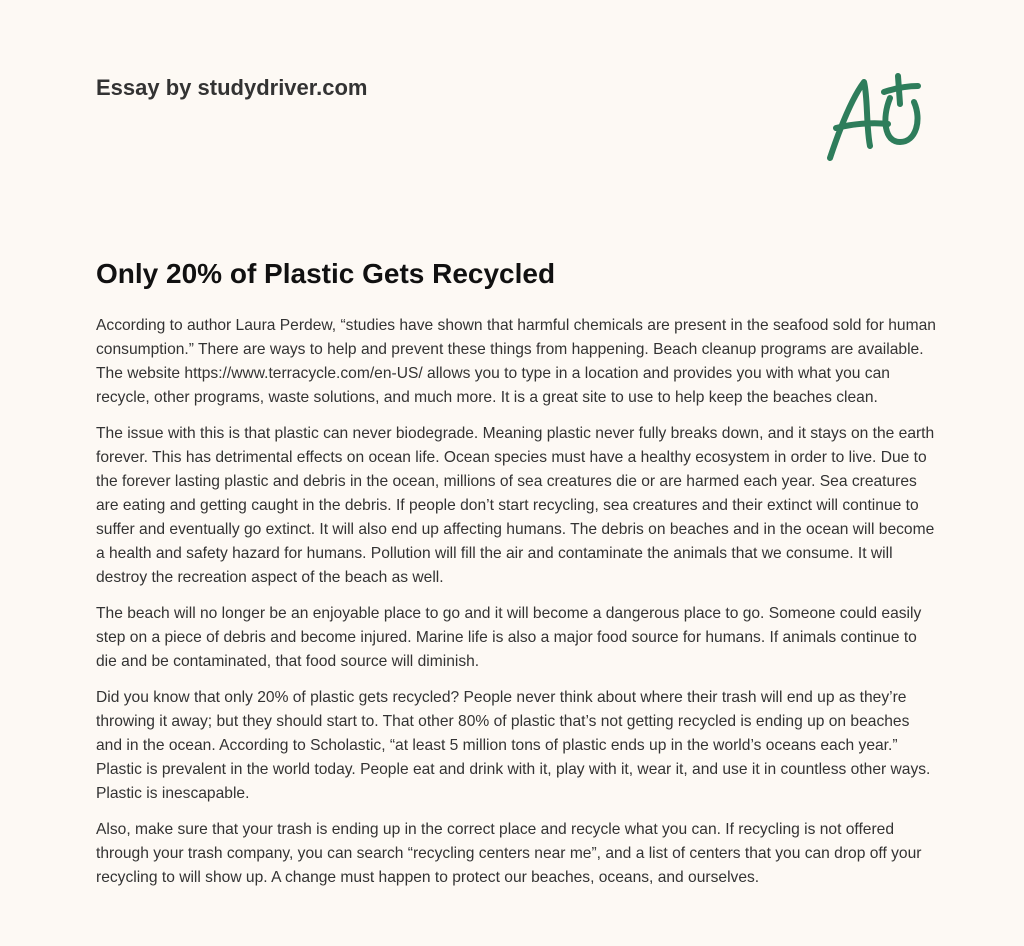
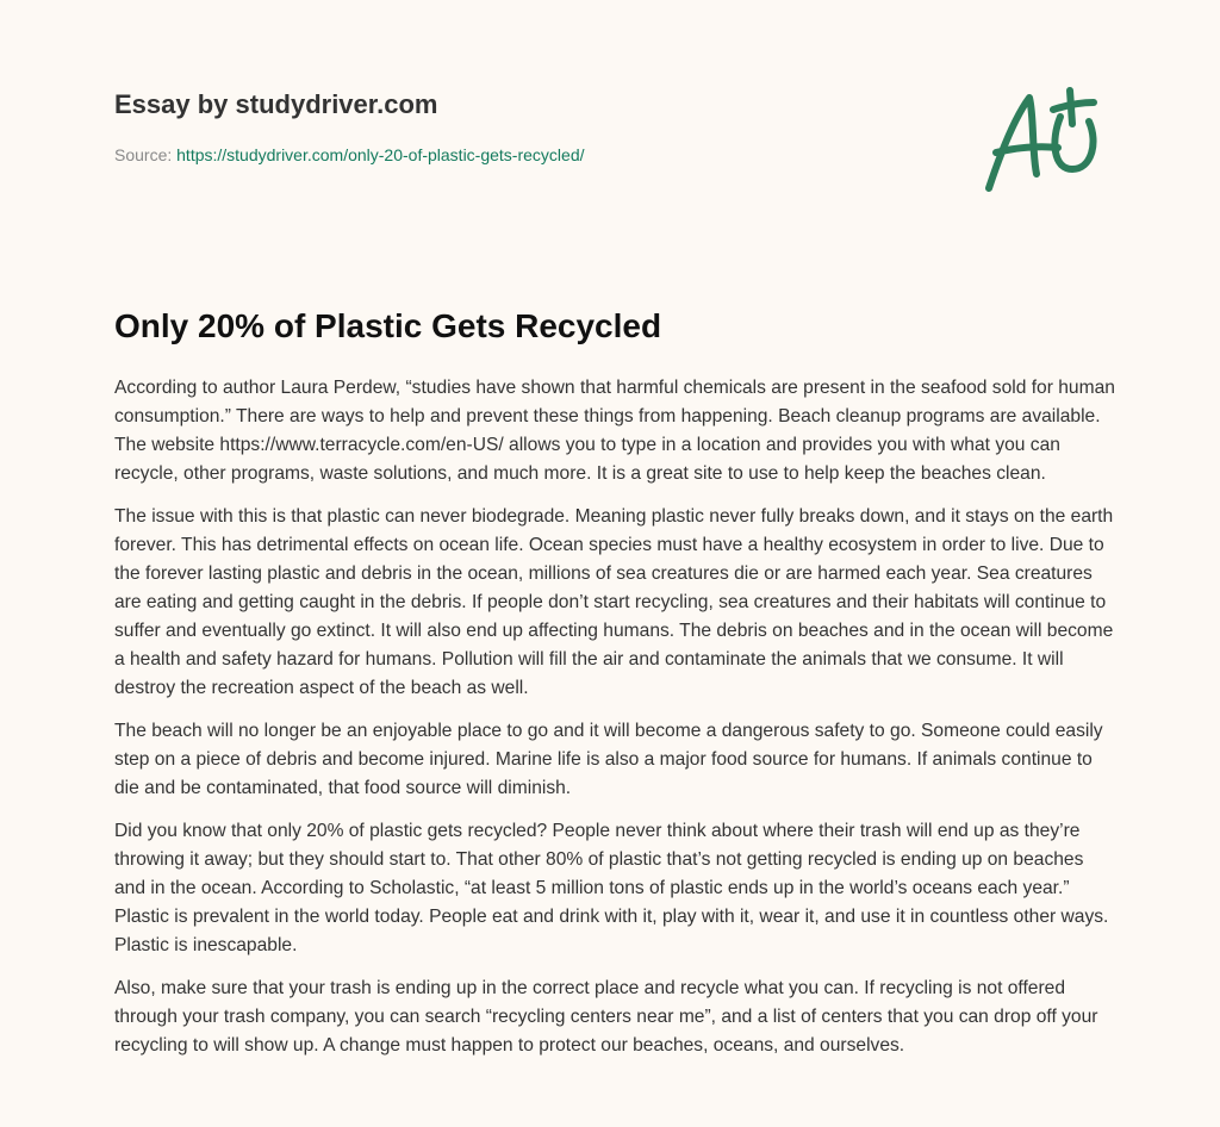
  Essay by studydriver.com
+ Source: https://studydriver.com/only-20-of-plastic-gets-recycled/
  Only 20% of Plastic Gets Recycled
  According to author Laura Perdew, “studies have shown that harmful chemicals are present in the seafood sold for human consumption.” There are ways to help and prevent these things from happening. Beach cleanup programs are available. The website https://www.terracycle.com/en-US/ allows you to type in a location and provides you with what you can recycle, other programs, waste solutions, and much more. It is a great site to use to help keep the beaches clean.
- The issue with this is that plastic can never biodegrade. Meaning plastic never fully breaks down, and it stays on the earth forever. This has detrimental effects on ocean life. Ocean species must have a healthy ecosystem in order to live. Due to the forever lasting plastic and debris in the ocean, millions of sea creatures die or are harmed each year. Sea creatures are eating and getting caught in the debris. If people don’t start recycling, sea creatures and their extinct will continue to suffer and eventually go extinct. It will also end up affecting humans. The debris on beaches and in the ocean will become a health and safety hazard for humans. Pollution will fill the air and contaminate the animals that we consume. It will destroy the recreation aspect of the beach as well.
+ The issue with this is that plastic can never biodegrade. Meaning plastic never fully breaks down, and it stays on the earth forever. This has detrimental effects on ocean life. Ocean species must have a healthy ecosystem in order to live. Due to the forever lasting plastic and debris in the ocean, millions of sea creatures die or are harmed each year. Sea creatures are eating and getting caught in the debris. If people don’t start recycling, sea creatures and their habitats will continue to suffer and eventually go extinct. It will also end up affecting humans. The debris on beaches and in the ocean will become a health and safety hazard for humans. Pollution will fill the air and contaminate the animals that we consume. It will destroy the recreation aspect of the beach as well.
- The beach will no longer be an enjoyable place to go and it will become a dangerous place to go. Someone could easily step on a piece of debris and become injured. Marine life is also a major food source for humans. If animals continue to die and be contaminated, that food source will diminish.
+ The beach will no longer be an enjoyable place to go and it will become a dangerous safety to go. Someone could easily step on a piece of debris and become injured. Marine life is also a major food source for humans. If animals continue to die and be contaminated, that food source will diminish.
  Did you know that only 20% of plastic gets recycled? People never think about where their trash will end up as they’re throwing it away; but they should start to. That other 80% of plastic that’s not getting recycled is ending up on beaches and in the ocean. According to Scholastic, “at least 5 million tons of plastic ends up in the world’s oceans each year.” Plastic is prevalent in the world today. People eat and drink with it, play with it, wear it, and use it in countless other ways. Plastic is inescapable.
  Also, make sure that your trash is ending up in the correct place and recycle what you can. If recycling is not offered through your trash company, you can search “recycling centers near me”, and a list of centers that you can drop off your recycling to will show up. A change must happen to protect our beaches, oceans, and ourselves.
